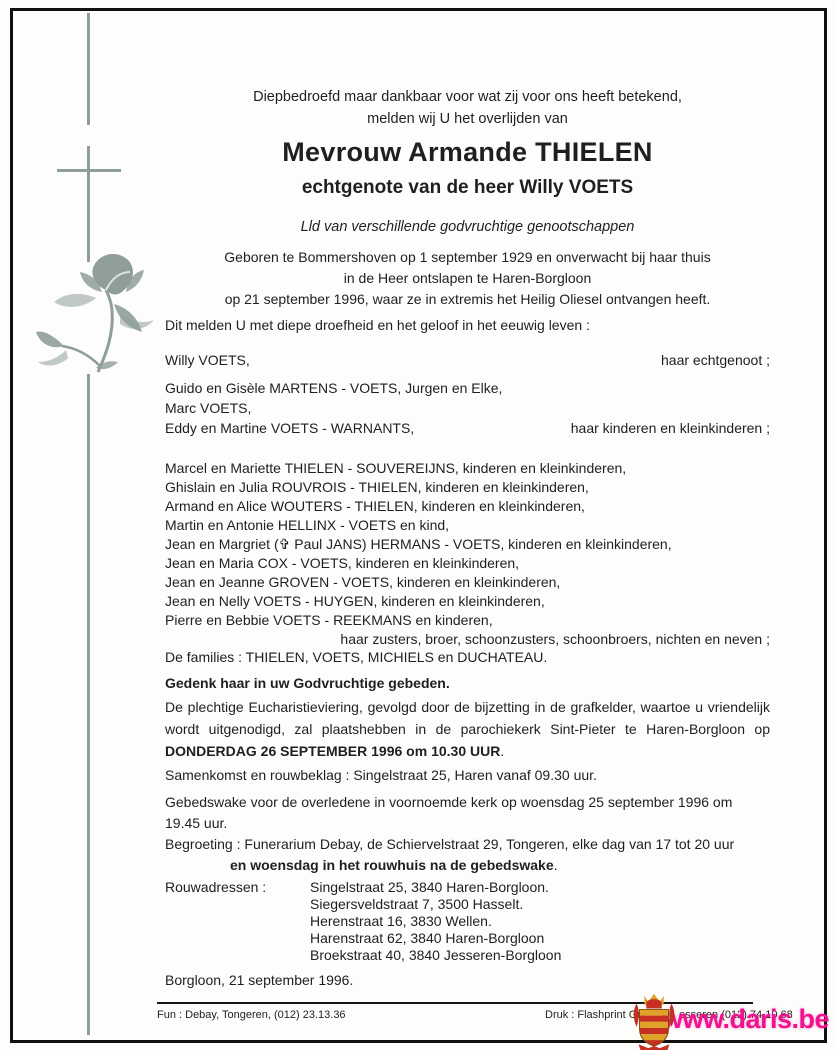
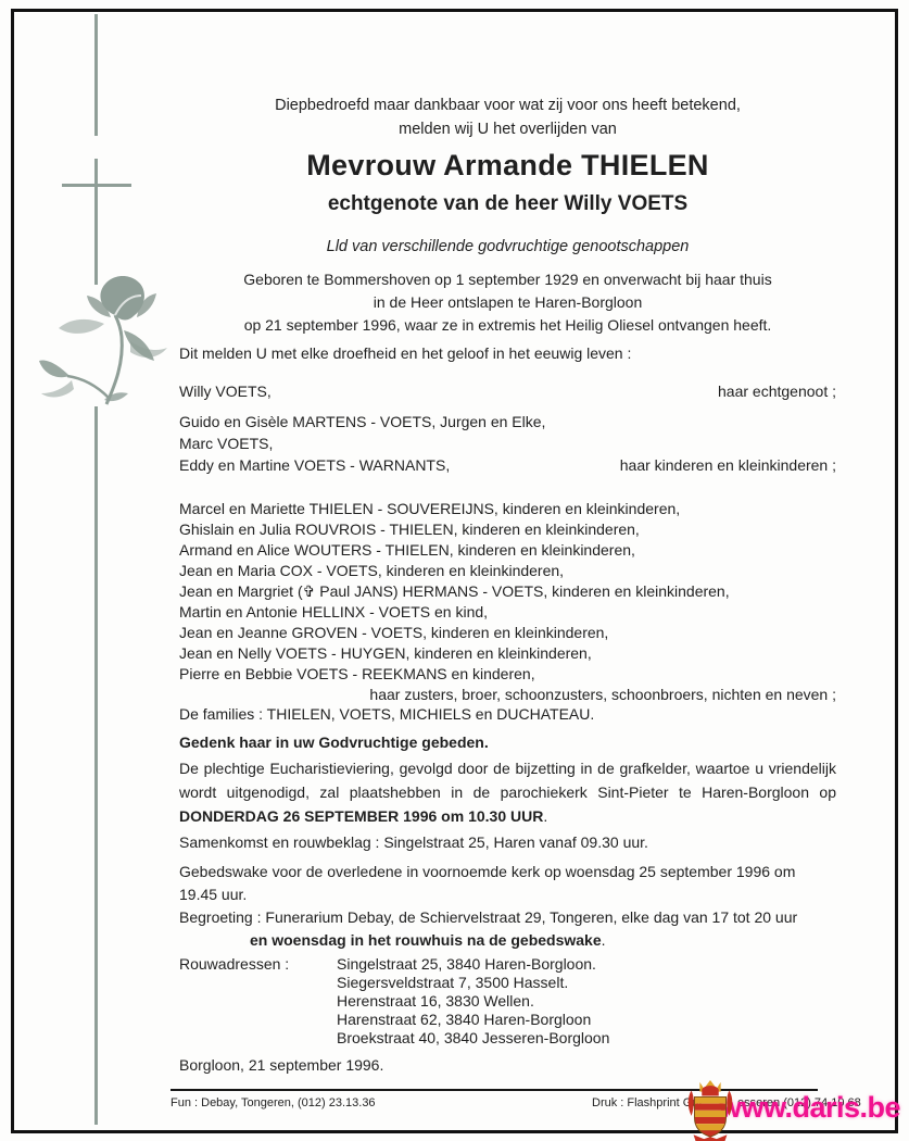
  Diepbedroefd maar dankbaar voor wat zij voor ons heeft betekend,
  melden wij U het overlijden van
  Mevrouw Armande THIELEN
  echtgenote van de heer Willy VOETS
  Lld van verschillende godvruchtige genootschappen
  Geboren te Bommershoven op 1 september 1929 en onverwacht bij haar thuis
  in de Heer ontslapen te Haren-Borgloon
  op 21 september 1996, waar ze in extremis het Heilig Oliesel ontvangen heeft.
- Dit melden U met diepe droefheid en het geloof in het eeuwig leven :
+ Dit melden U met elke droefheid en het geloof in het eeuwig leven :
  Willy VOETS,
  haar echtgenoot ;
  Guido en Gisèle MARTENS - VOETS, Jurgen en Elke,
  Marc VOETS,
  Eddy en Martine VOETS - WARNANTS,
  haar kinderen en kleinkinderen ;
  Marcel en Mariette THIELEN - SOUVEREIJNS, kinderen en kleinkinderen,
  Ghislain en Julia ROUVROIS - THIELEN, kinderen en kleinkinderen,
  Armand en Alice WOUTERS - THIELEN, kinderen en kleinkinderen,
- Martin en Antonie HELLINX - VOETS en kind,
+ Jean en Maria COX - VOETS, kinderen en kleinkinderen,
  Jean en Margriet (✞ Paul JANS) HERMANS - VOETS, kinderen en kleinkinderen,
- Jean en Maria COX - VOETS, kinderen en kleinkinderen,
+ Martin en Antonie HELLINX - VOETS en kind,
  Jean en Jeanne GROVEN - VOETS, kinderen en kleinkinderen,
  Jean en Nelly VOETS - HUYGEN, kinderen en kleinkinderen,
  Pierre en Bebbie VOETS - REEKMANS en kinderen,
  haar zusters, broer, schoonzusters, schoonbroers, nichten en neven ;
  De families : THIELEN, VOETS, MICHIELS en DUCHATEAU.
  Gedenk haar in uw Godvruchtige gebeden.
  De plechtige Eucharistieviering, gevolgd door de bijzetting in de grafkelder, waartoe u vriendelijk wordt uitgenodigd, zal plaatshebben in de parochiekerk Sint-Pieter te Haren-Borgloon op DONDERDAG 26 SEPTEMBER 1996 om 10.30 UUR.
  Samenkomst en rouwbeklag : Singelstraat 25, Haren vanaf 09.30 uur.
  Gebedswake voor de overledene in voornoemde kerk op woensdag 25 september 1996 om 19.45 uur.
  Begroeting : Funerarium Debay, de Schiervelstraat 29, Tongeren, elke dag van 17 tot 20 uur
  en woensdag in het rouwhuis na de gebedswake.
  Rouwadressen :
  Singelstraat 25, 3840 Haren-Borgloon.
  Siegersveldstraat 7, 3500 Hasselt.
  Herenstraat 16, 3830 Wellen.
  Harenstraat 62, 3840 Haren-Borgloon
  Broekstraat 40, 3840 Jesseren-Borgloon
  Borgloon, 21 september 1996.
  Fun : Debay, Tongeren, (012) 23.13.36
  Druk : Flashprint G
  esseren (012) 74.10.68
  ww.daris.be
